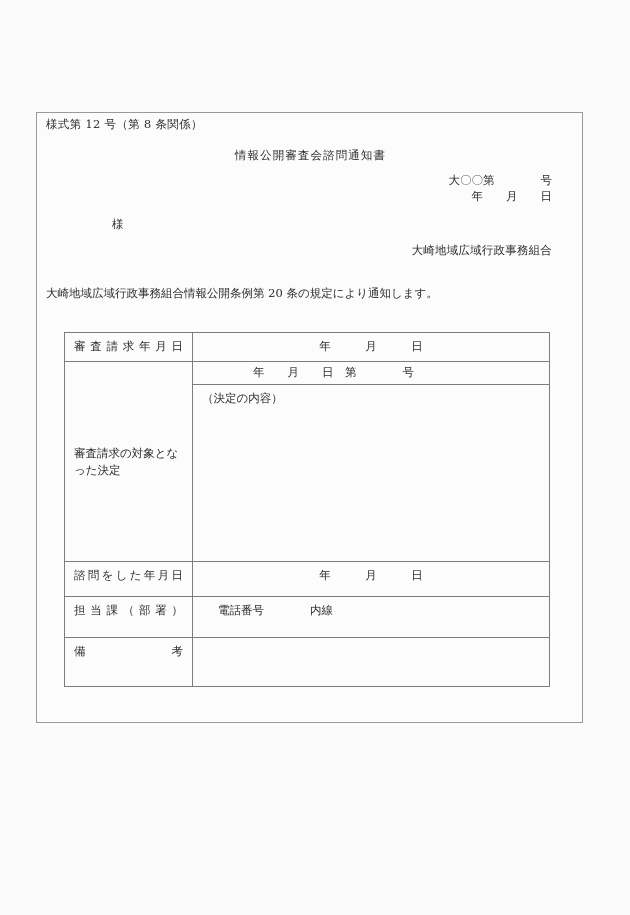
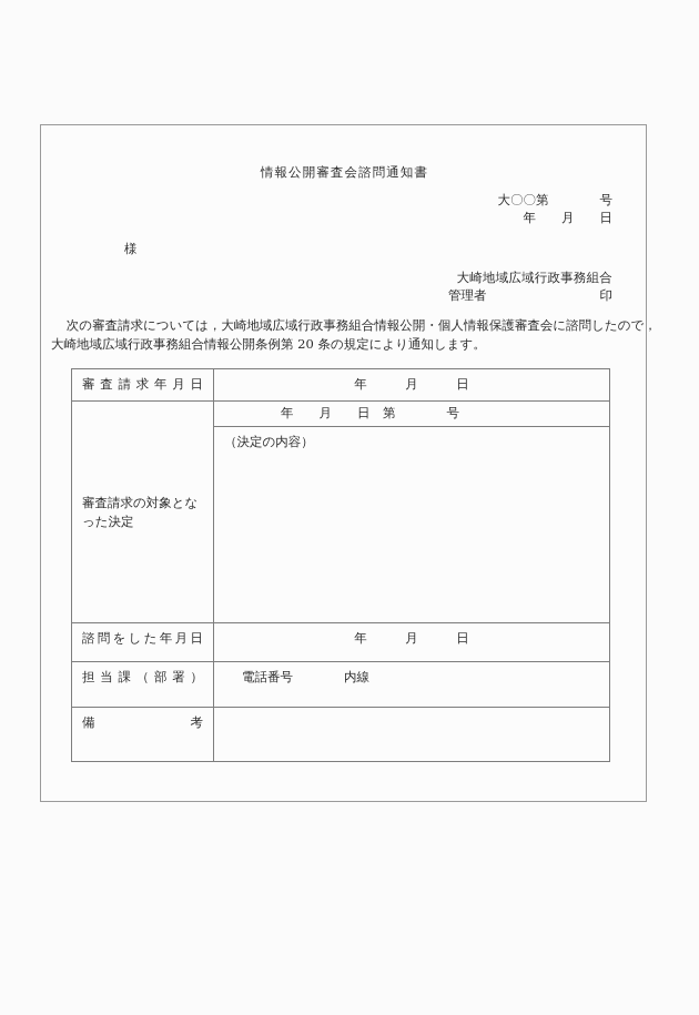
- 様式第 12 号（第 8 条関係）
  情報公開審査会諮問通知書
  大〇〇第 号
  年 月 日
  様
  大崎地域広域行政事務組合
+ 管理者
+ 印
+ 次の審査請求については，大崎地域広域行政事務組合情報公開・個人情報保護審査会に諮問したので，
  大崎地域広域行政事務組合情報公開条例第 20 条の規定により通知します。
  審査請求年月日	年 月 日
  審査請求の対象となった決定	年 月 日 第 号
  （決定の内容）
  諮問をした年月日	年 月 日
  担当課（部署）	電話番号 内線
  備考
